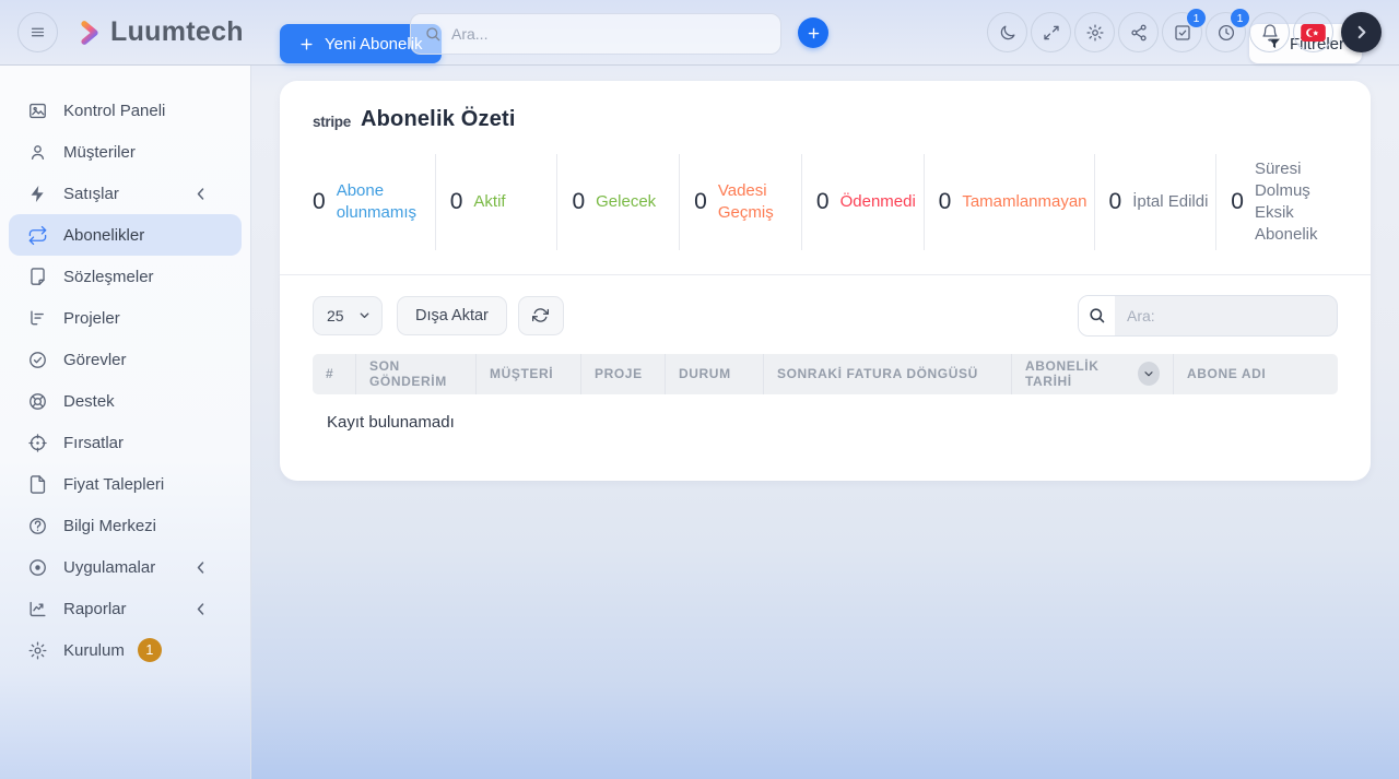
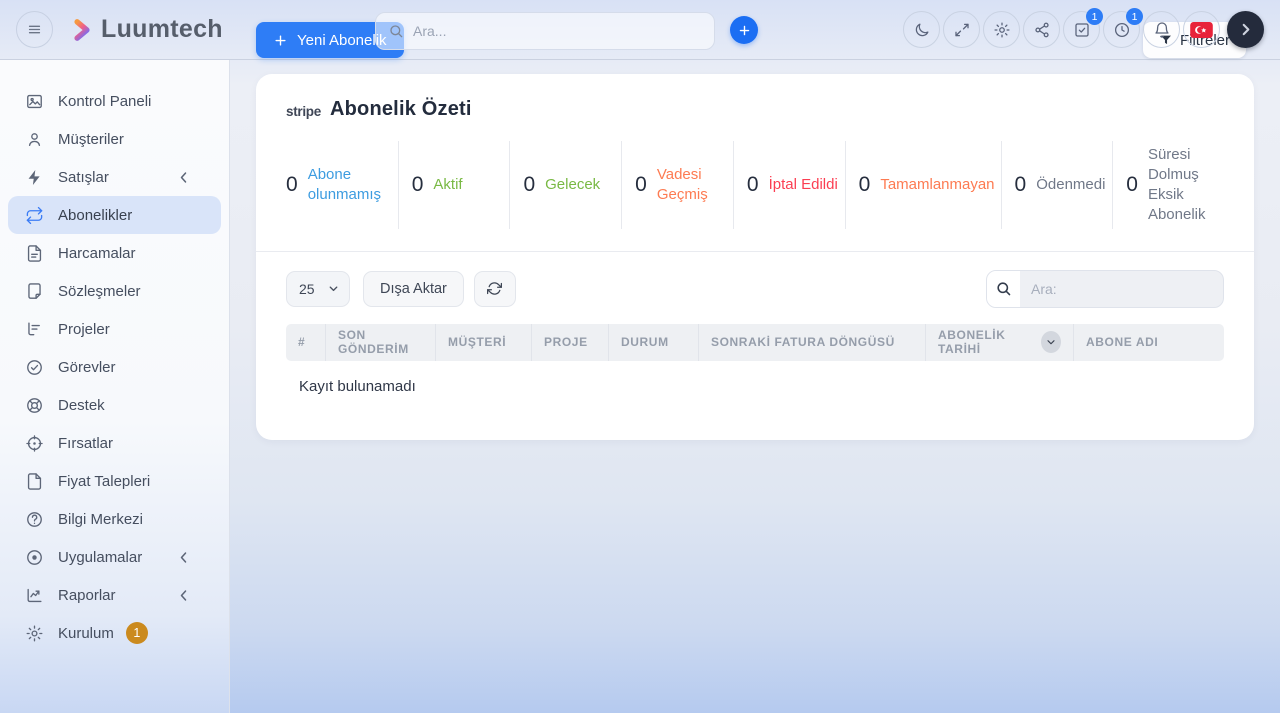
  Luumtech
  Ara...
  1
  1
  Kontrol Paneli
  Müşteriler
  Satışlar
  Abonelikler
+ Harcamalar
  Sözleşmeler
  Projeler
  Görevler
  Destek
  Fırsatlar
  Fiyat Talepleri
  Bilgi Merkezi
  Uygulamalar
  Raporlar
  Kurulum
  1
  Yeni Abonelik
  Filtreler
  stripe
  Abonelik Özeti
  0
  Abone olunmamış
  0
  Aktif
  0
  Gelecek
  0
  Vadesi Geçmiş
  0
- Ödenmedi
+ İptal Edildi
  0
  Tamamlanmayan
  0
- İptal Edildi
+ Ödenmedi
  0
  Süresi Dolmuş Eksik Abonelik
  25
  Dışa Aktar
  Ara:
  #
  SON GÖNDERİM
  MÜŞTERİ
  PROJE
  DURUM
  SONRAKİ FATURA DÖNGÜSÜ
  ABONELİK TARİHİ
  ABONE ADI
  Kayıt bulunamadı
